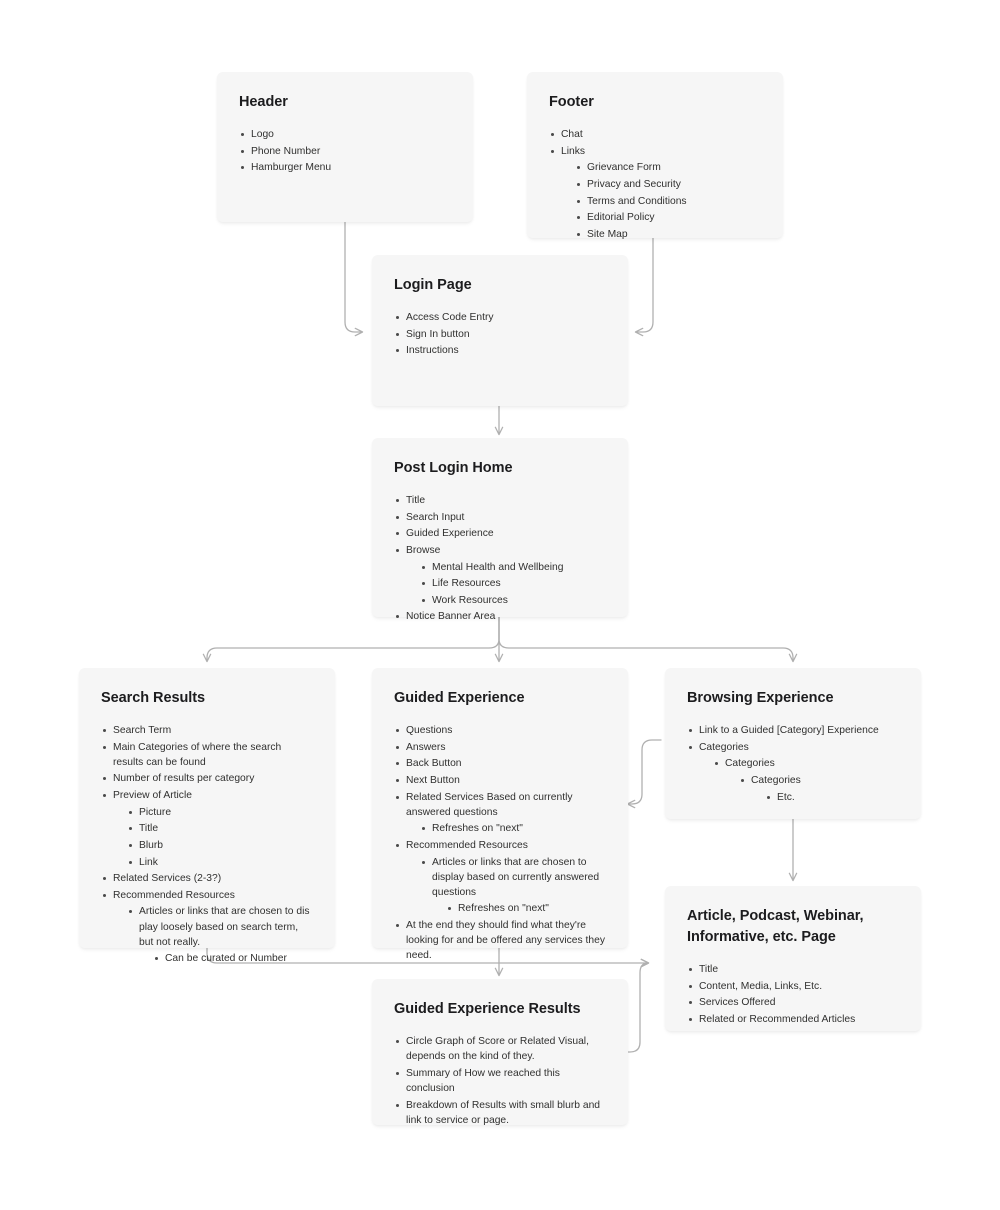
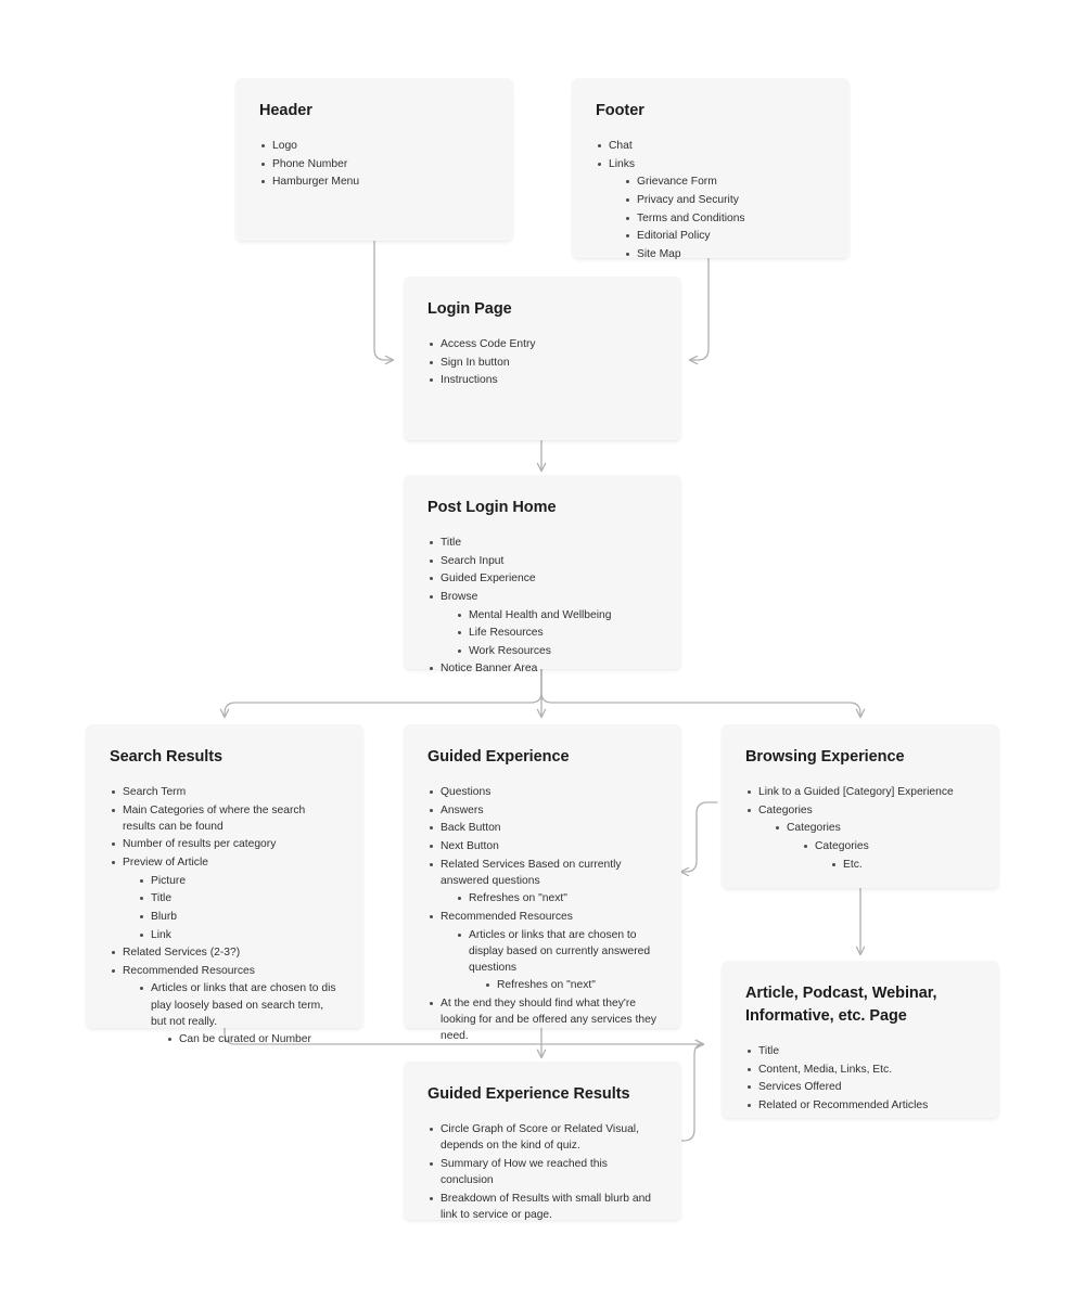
  Header
  Logo
  Phone Number
  Hamburger Menu
  Footer
  Chat
  Links
  Grievance Form
  Privacy and Security
  Terms and Conditions
  Editorial Policy
  Site Map
  Login Page
  Access Code Entry
  Sign In button
  Instructions
  Post Login Home
  Title
  Search Input
  Guided Experience
  Browse
  Mental Health and Wellbeing
  Life Resources
  Work Resources
  Notice Banner Area
  Search Results
  Search Term
  Main Categories of where the search results can be found
  Number of results per category
  Preview of Article
  Picture
  Title
  Blurb
  Link
  Related Services (2-3?)
  Recommended Resources
  Articles or links that are chosen to dis play loosely based on search term, but not really.
  Can be curated or Number
  Guided Experience
  Questions
  Answers
  Back Button
  Next Button
  Related Services Based on currently answered questions
  Refreshes on "next"
  Recommended Resources
  Articles or links that are chosen to display based on currently answered questions
  Refreshes on "next"
  At the end they should find what they're looking for and be offered any services they need.
  Browsing Experience
  Link to a Guided [Category] Experience
  Categories
  Categories
  Categories
  Etc.
  Article, Podcast, Webinar, Informative, etc. Page
  Title
  Content, Media, Links, Etc.
  Services Offered
  Related or Recommended Articles
  Guided Experience Results
- Circle Graph of Score or Related Visual, depends on the kind of they.
+ Circle Graph of Score or Related Visual, depends on the kind of quiz.
  Summary of How we reached this conclusion
  Breakdown of Results with small blurb and link to service or page.
